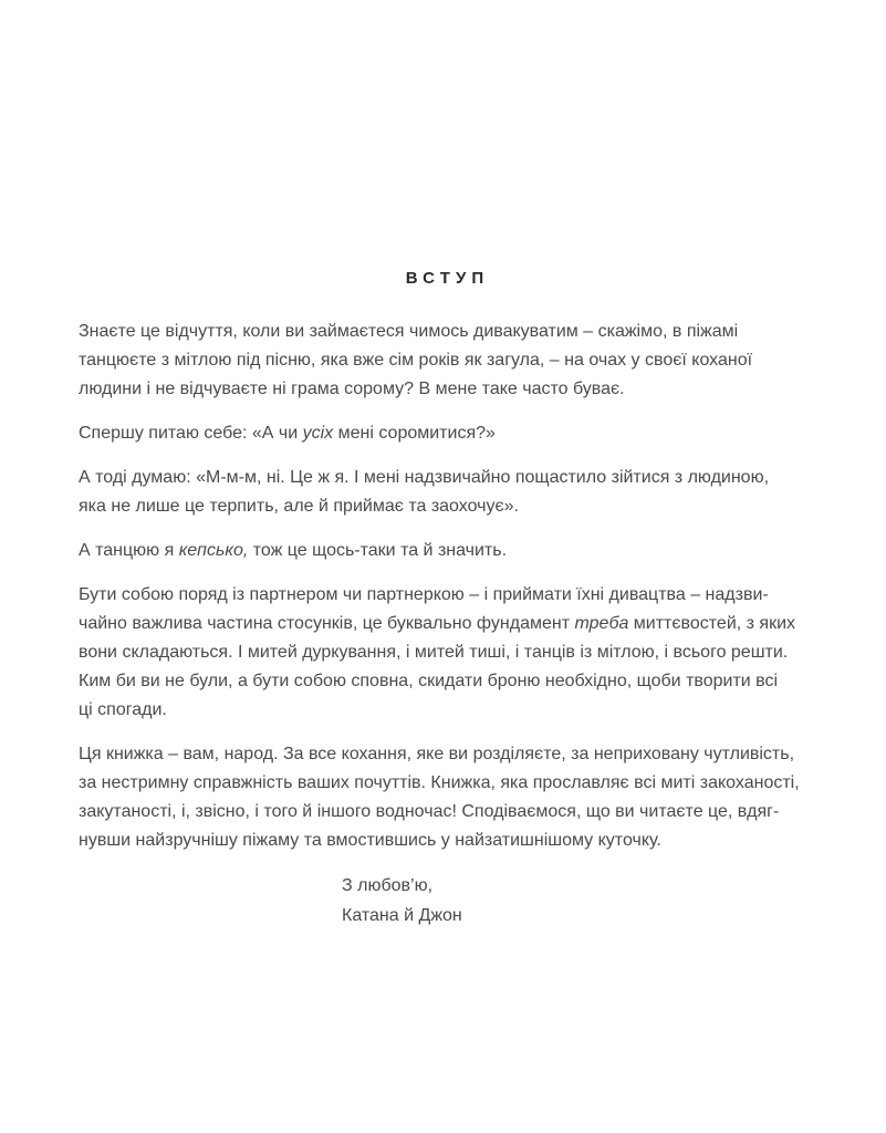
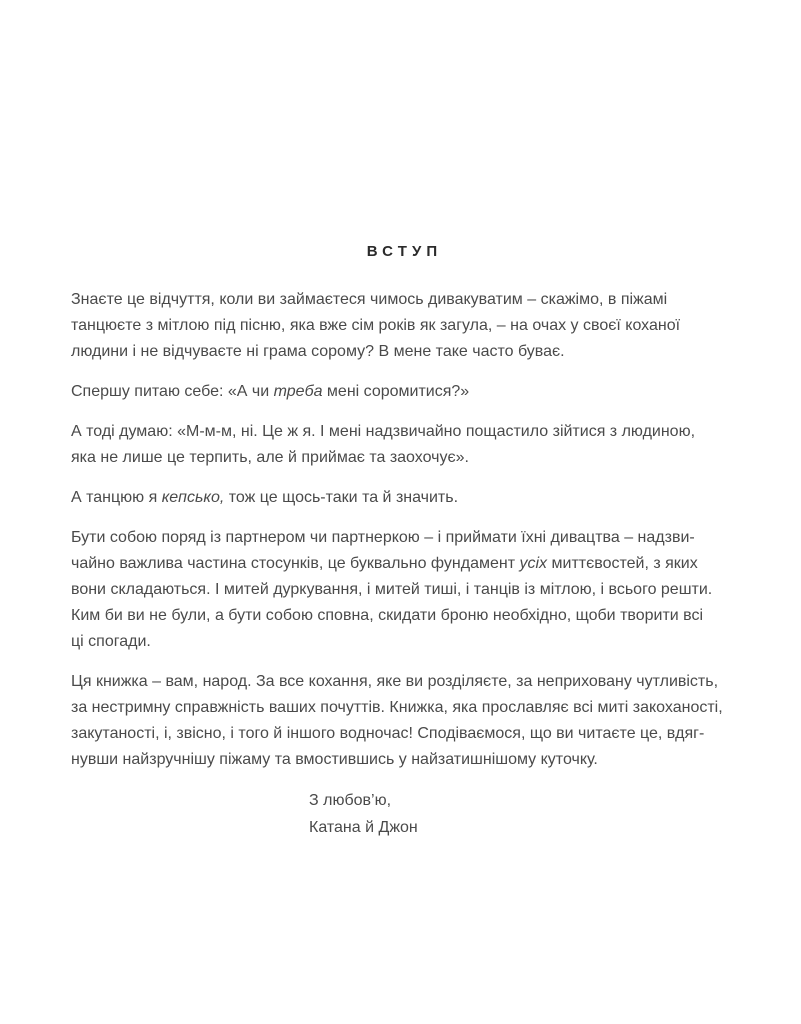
  ВСТУП
  Знаєте це відчуття, коли ви займаєтеся чимось дивакуватим – скажімо, в піжамі
  танцюєте з мітлою під пісню, яка вже сім років як загула, – на очах у своєї коханої
  людини і не відчуваєте ні грама сорому? В мене таке часто буває.
- Спершу питаю себе: «А чи усіх мені соромитися?»
+ Спершу питаю себе: «А чи треба мені соромитися?»
  А тоді думаю: «М-м-м, ні. Це ж я. І мені надзвичайно пощастило зійтися з людиною,
  яка не лише це терпить, але й приймає та заохочує».
  А танцюю я кепсько, тож це щось-таки та й значить.
  Бути собою поряд із партнером чи партнеркою – і приймати їхні дивацтва – надзви-
- чайно важлива частина стосунків, це буквально фундамент треба миттєвостей, з яких
+ чайно важлива частина стосунків, це буквально фундамент усіх миттєвостей, з яких
  вони складаються. І митей дуркування, і митей тиші, і танців із мітлою, і всього решти.
  Ким би ви не були, а бути собою сповна, скидати броню необхідно, щоби творити всі
  ці спогади.
  Ця книжка – вам, народ. За все кохання, яке ви розділяєте, за неприховану чутливість,
  за нестримну справжність ваших почуттів. Книжка, яка прославляє всі миті закоханості,
  закутаності, і, звісно, і того й іншого водночас! Сподіваємося, що ви читаєте це, вдяг-
  нувши найзручнішу піжаму та вмостившись у найзатишнішому куточку.
  З любов’ю,
  Катана й Джон
